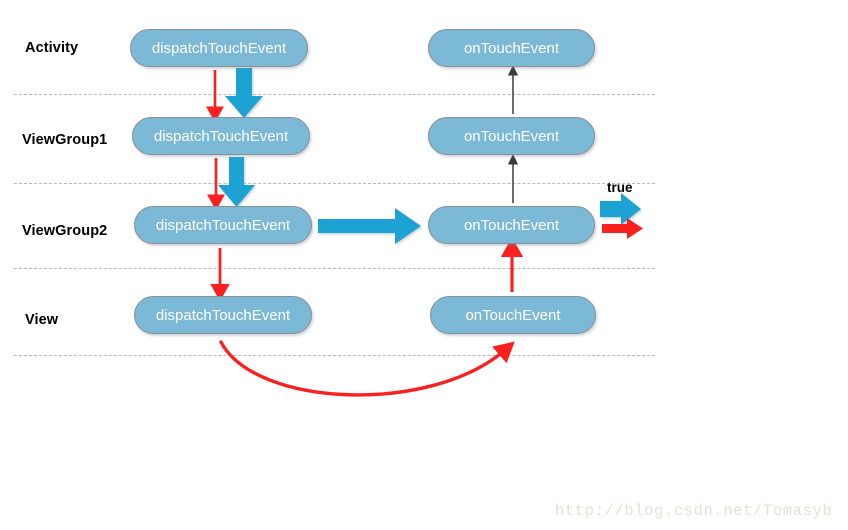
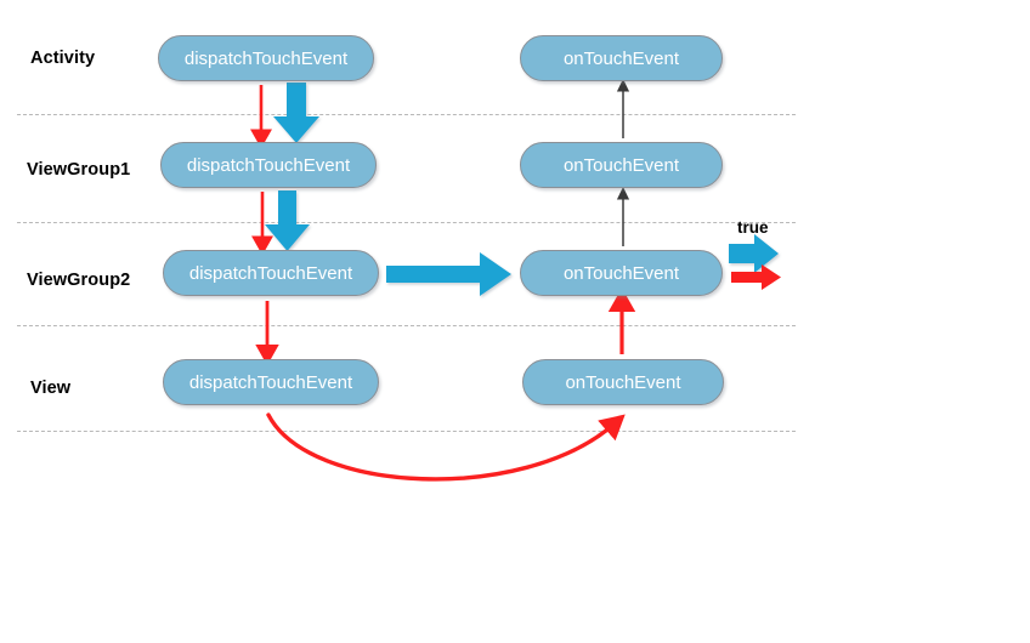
  Activity
  ViewGroup1
  ViewGroup2
  View
  dispatchTouchEvent
  onTouchEvent
  dispatchTouchEvent
  onTouchEvent
  dispatchTouchEvent
  onTouchEvent
  dispatchTouchEvent
  onTouchEvent
  true
- http://blog.csdn.net/Tomasyb
